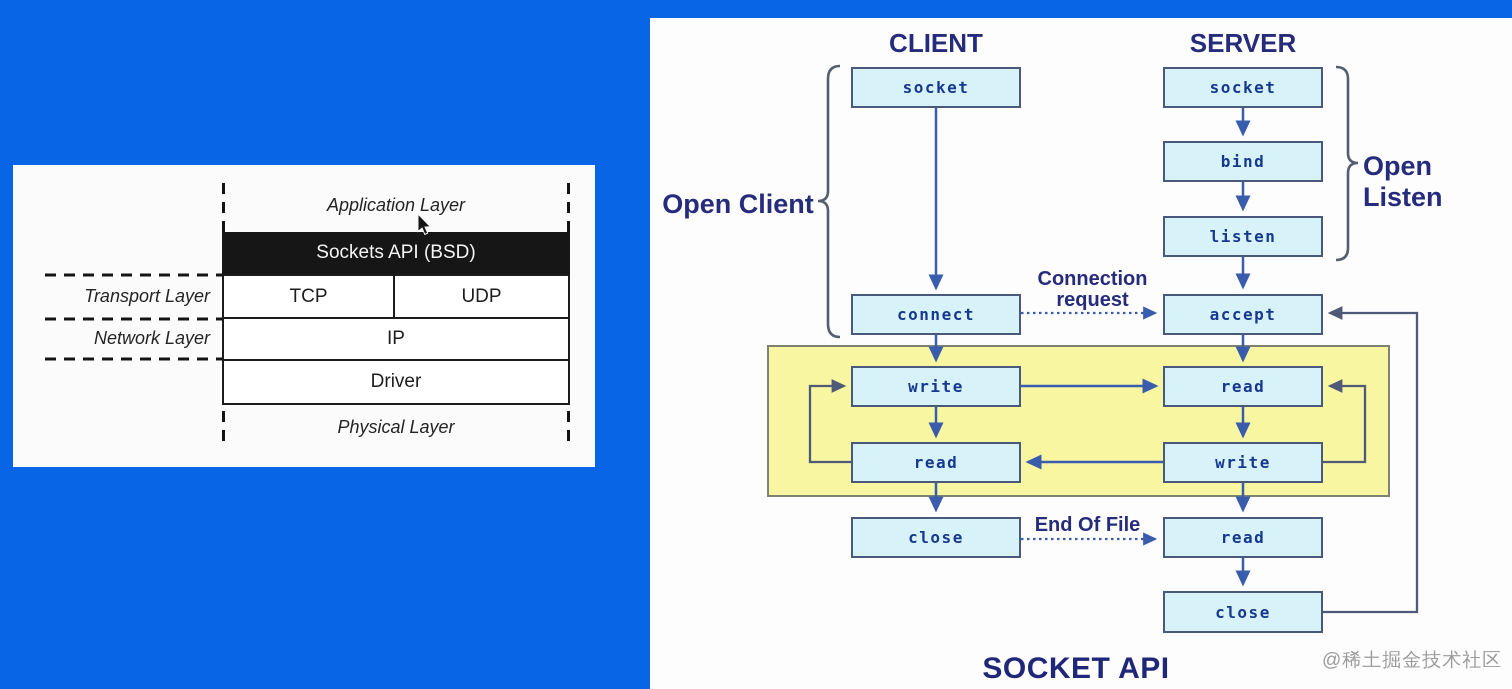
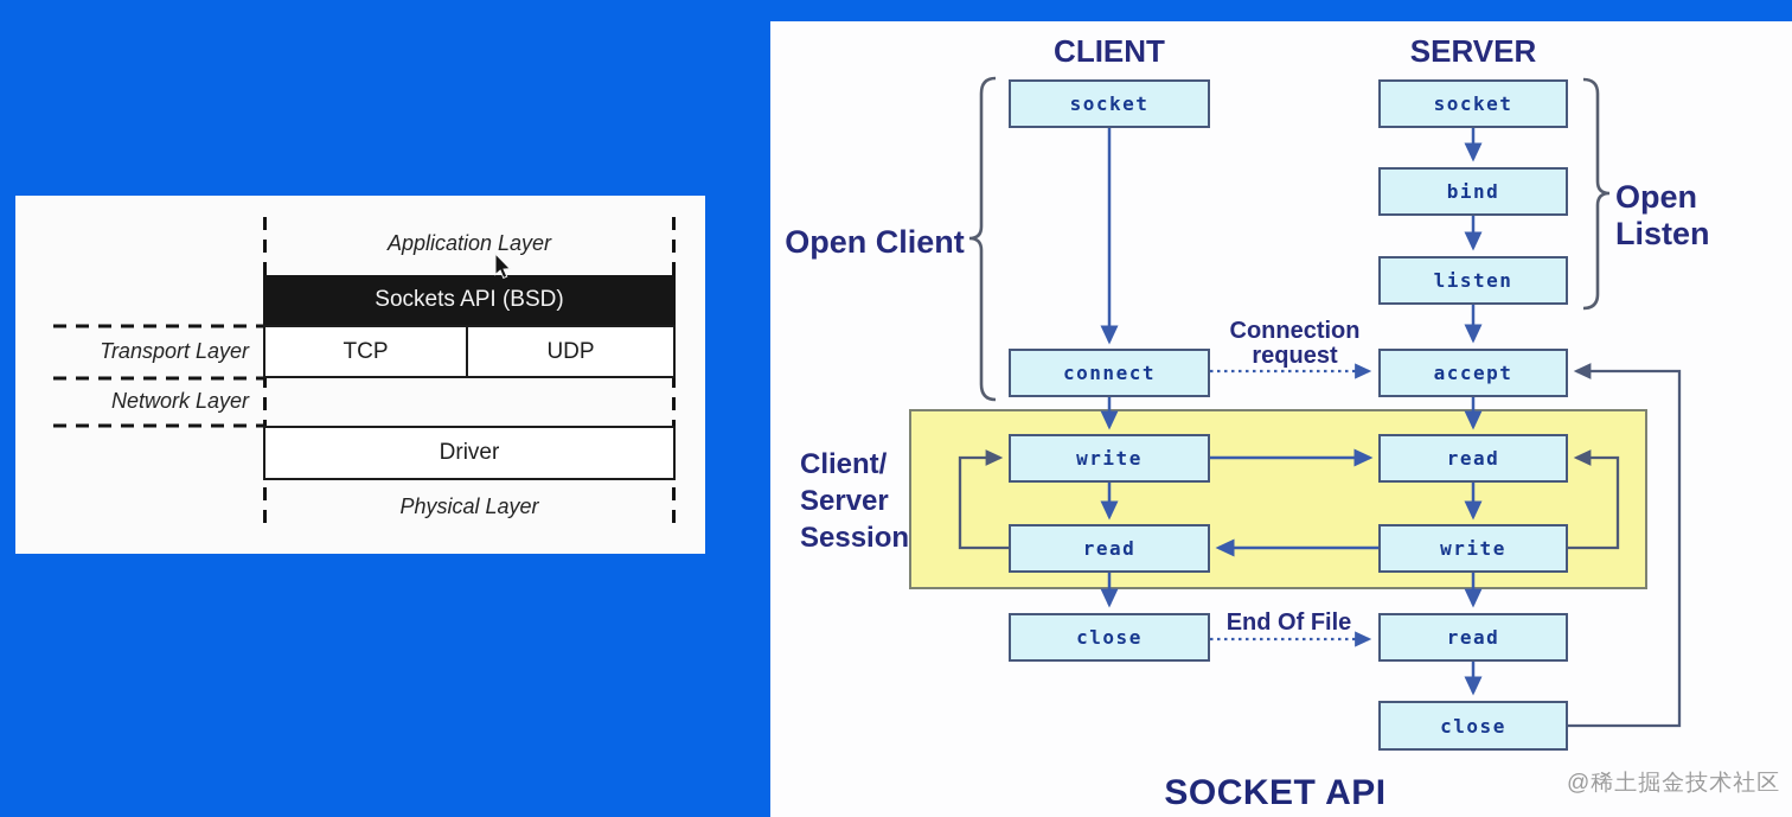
  Application Layer
  Sockets API (BSD)
  TCP
  UDP
- IP
  Driver
  Physical Layer
  Transport Layer
  Network Layer
  CLIENT
  SERVER
  socket
  connect
  write
  read
  close
  socket
  bind
  listen
  accept
  read
  write
  read
  close
  Open Client
  Open Listen
  Connection
  request
+ Client/
+ Server
+ Session
  End Of File
  SOCKET API
  @稀土掘金技术社区
